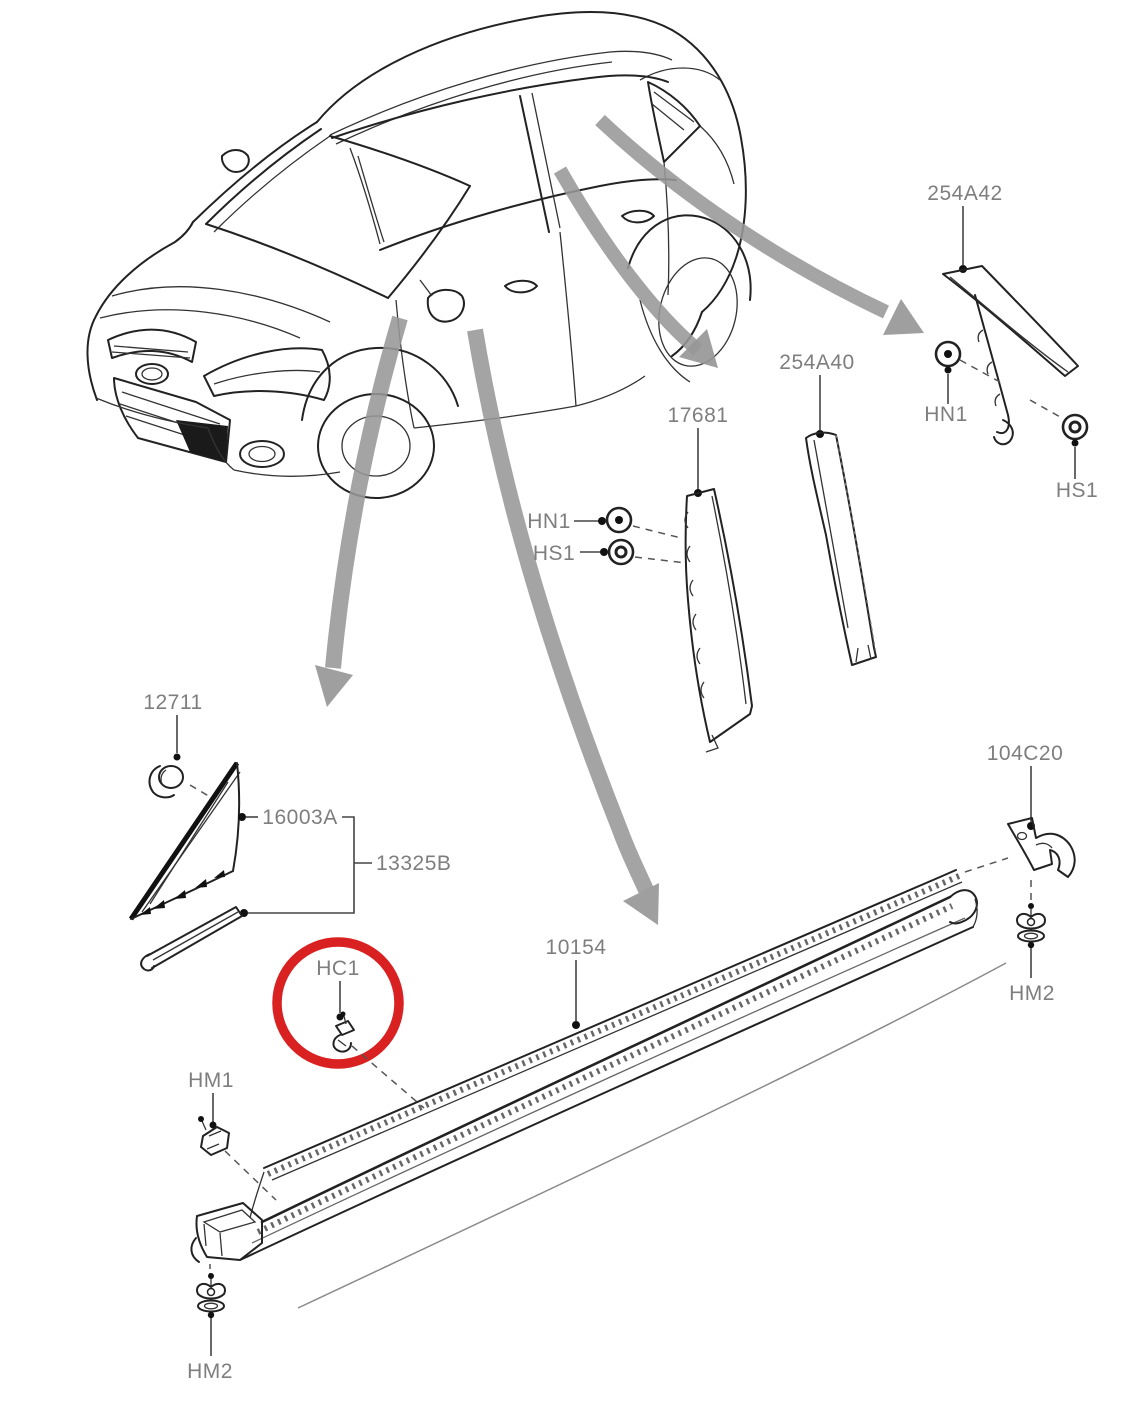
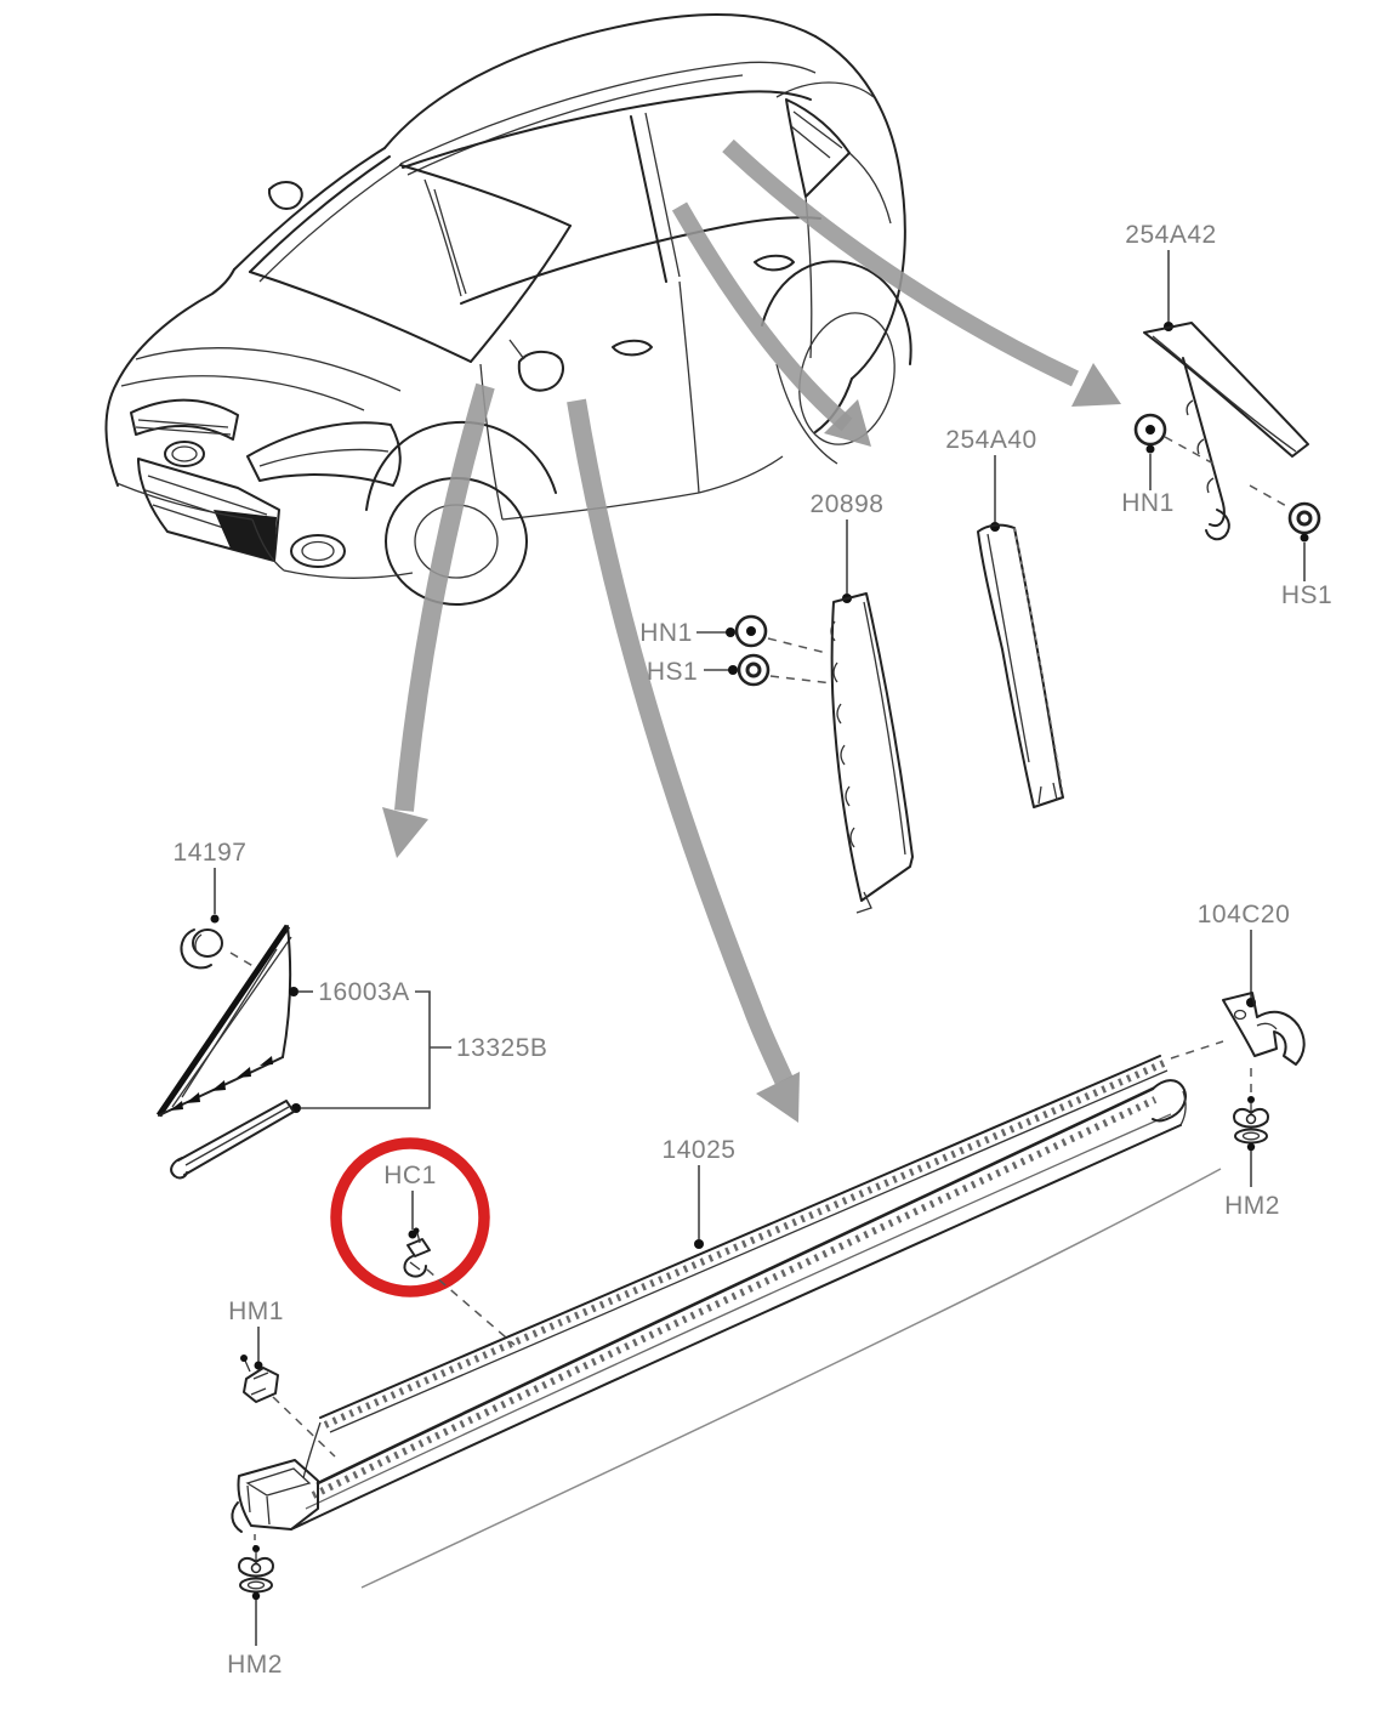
  254A42
  HN1
  HS1
- 17681
+ 20898
  HN1
  HS1
  254A40
- 12711
+ 14197
  16003A
  13325B
  HC1
- 10154
+ 14025
  104C20
  HM2
  HM1
  HM2
